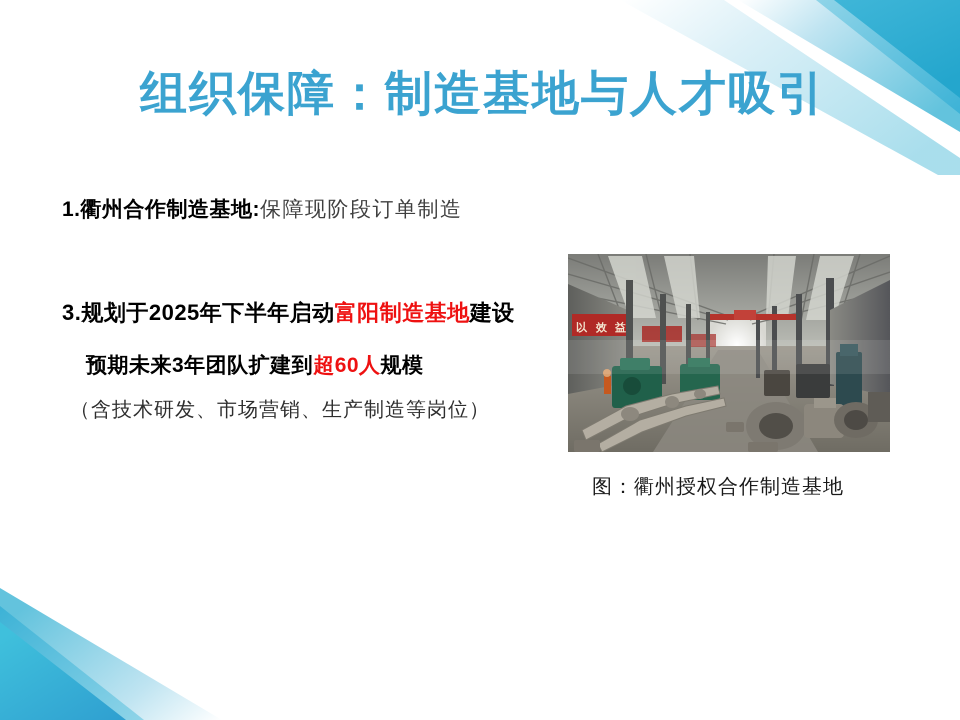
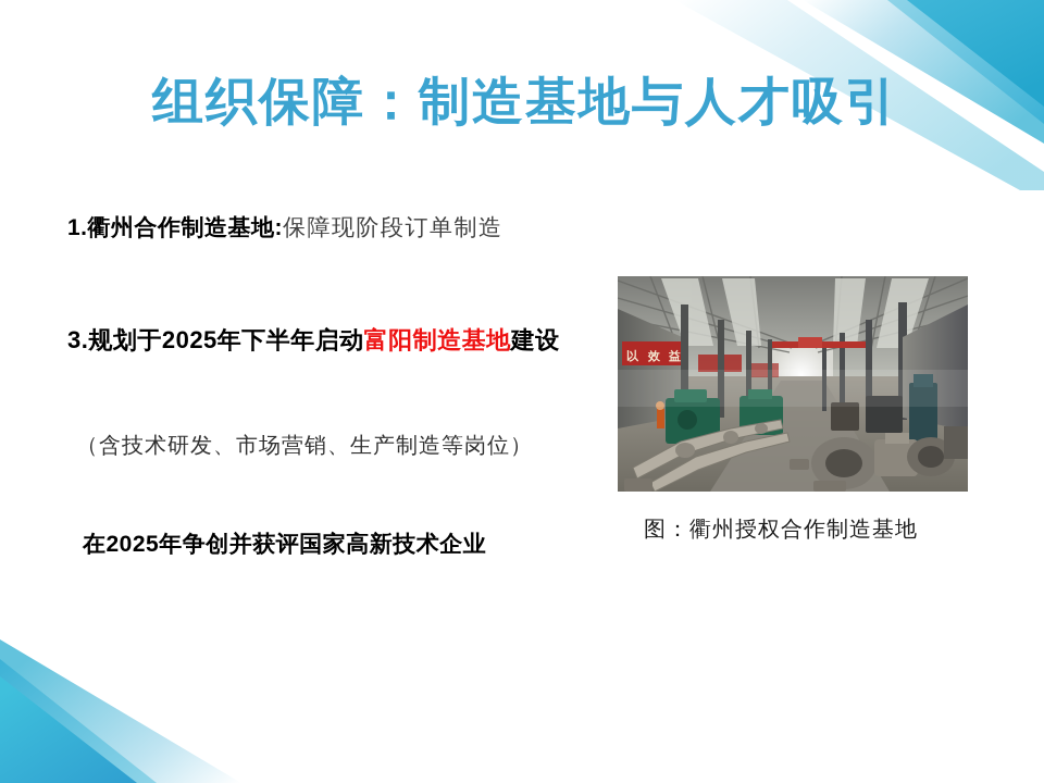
  组织保障：制造基地与人才吸引
  1.衢州合作制造基地:保障现阶段订单制造
  3.规划于2025年下半年启动富阳制造基地建设
- 预期未来3年团队扩建到超60人规模
  （含技术研发、市场营销、生产制造等岗位）
+ 在2025年争创并获评国家高新技术企业
  以
  效
  益
  图：衢州授权合作制造基地
